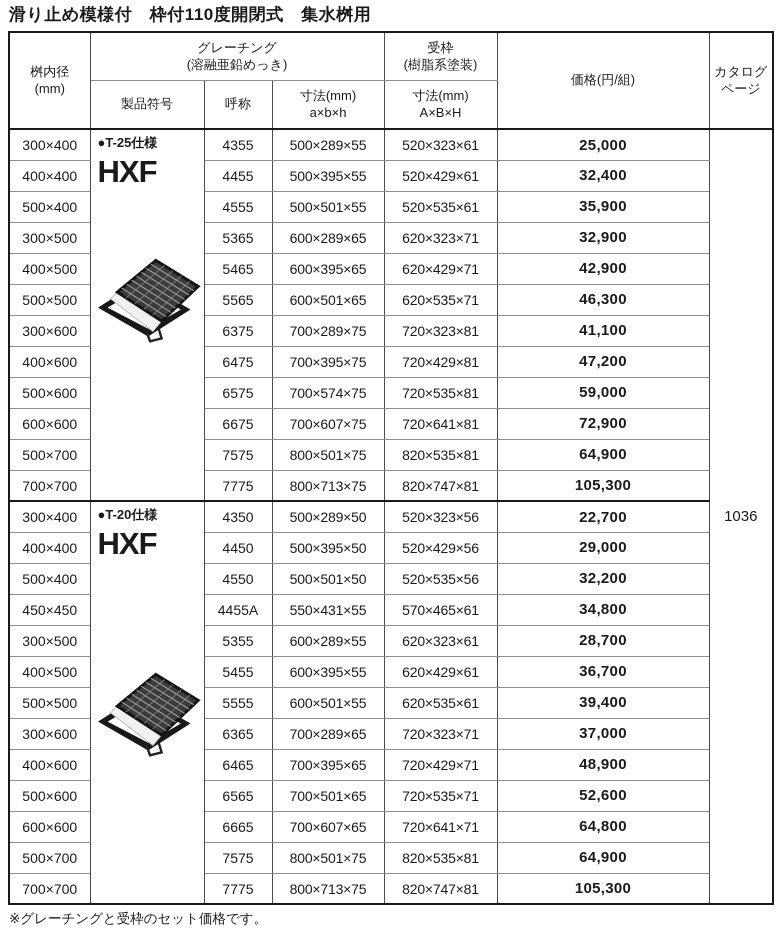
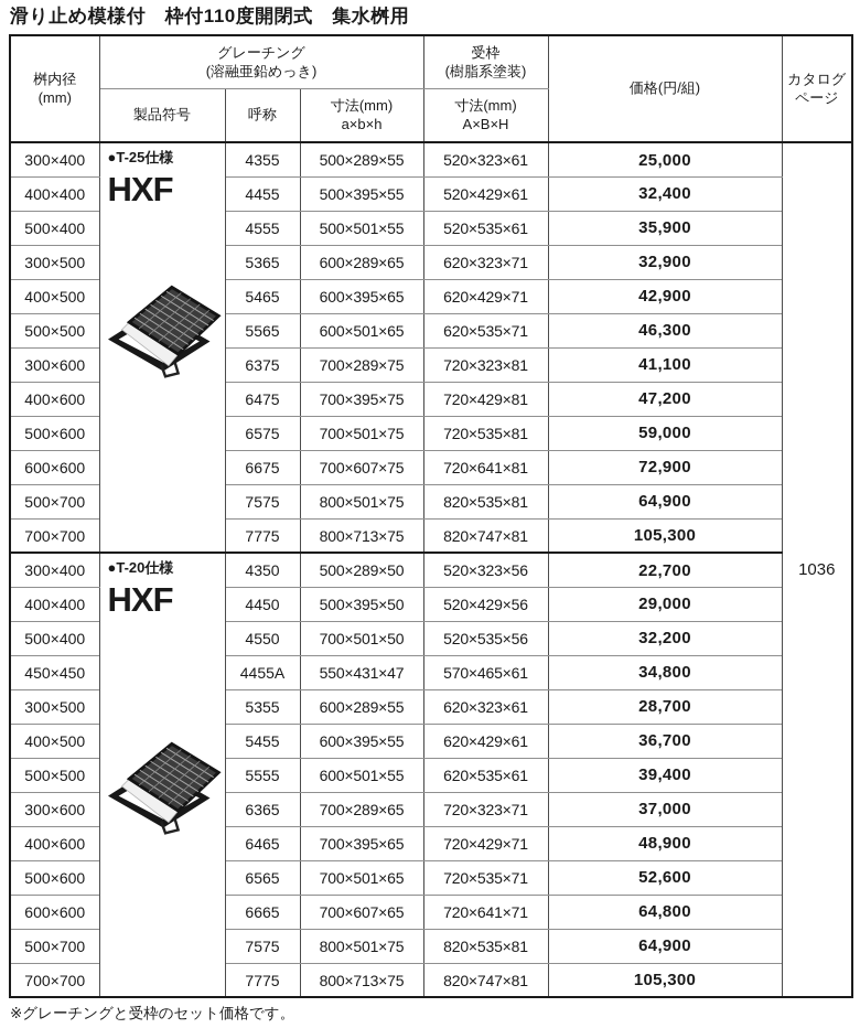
  滑り止め模様付 枠付110度開閉式 集水桝用
  桝内径 (mm)	グレーチング (溶融亜鉛めっき)	受枠 (樹脂系塗装)	価格(円/組)	カタログ ページ
  製品符号	呼称	寸法(mm) a×b×h	寸法(mm) A×B×H
  300×400	●T-25仕様 HXF	4355	500×289×55	520×323×61	25,000	1036
  400×400	4455	500×395×55	520×429×61	32,400
  500×400	4555	500×501×55	520×535×61	35,900
  300×500	5365	600×289×65	620×323×71	32,900
  400×500	5465	600×395×65	620×429×71	42,900
  500×500	5565	600×501×65	620×535×71	46,300
  300×600	6375	700×289×75	720×323×81	41,100
  400×600	6475	700×395×75	720×429×81	47,200
- 500×600	6575	700×574×75	720×535×81	59,000
+ 500×600	6575	700×501×75	720×535×81	59,000
  600×600	6675	700×607×75	720×641×81	72,900
  500×700	7575	800×501×75	820×535×81	64,900
  700×700	7775	800×713×75	820×747×81	105,300
  300×400	●T-20仕様 HXF	4350	500×289×50	520×323×56	22,700
  400×400	4450	500×395×50	520×429×56	29,000
- 500×400	4550	500×501×50	520×535×56	32,200
+ 500×400	4550	700×501×50	520×535×56	32,200
- 450×450	4455A	550×431×55	570×465×61	34,800
+ 450×450	4455A	550×431×47	570×465×61	34,800
  300×500	5355	600×289×55	620×323×61	28,700
  400×500	5455	600×395×55	620×429×61	36,700
  500×500	5555	600×501×55	620×535×61	39,400
  300×600	6365	700×289×65	720×323×71	37,000
  400×600	6465	700×395×65	720×429×71	48,900
  500×600	6565	700×501×65	720×535×71	52,600
  600×600	6665	700×607×65	720×641×71	64,800
  500×700	7575	800×501×75	820×535×81	64,900
  700×700	7775	800×713×75	820×747×81	105,300
  ※グレーチングと受枠のセット価格です。
